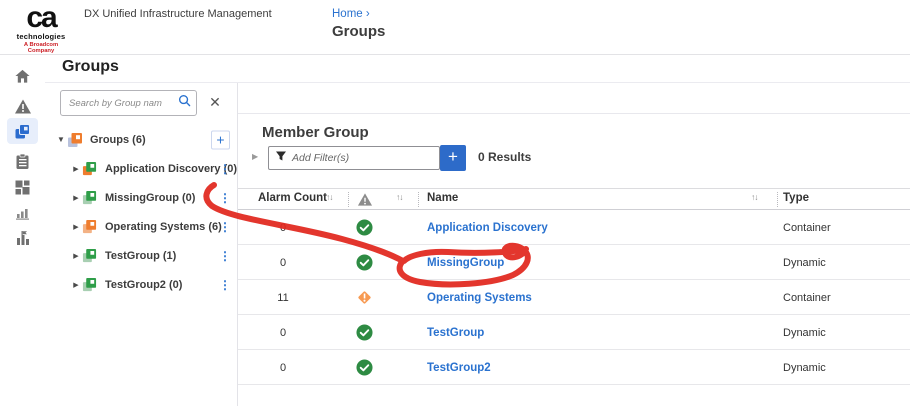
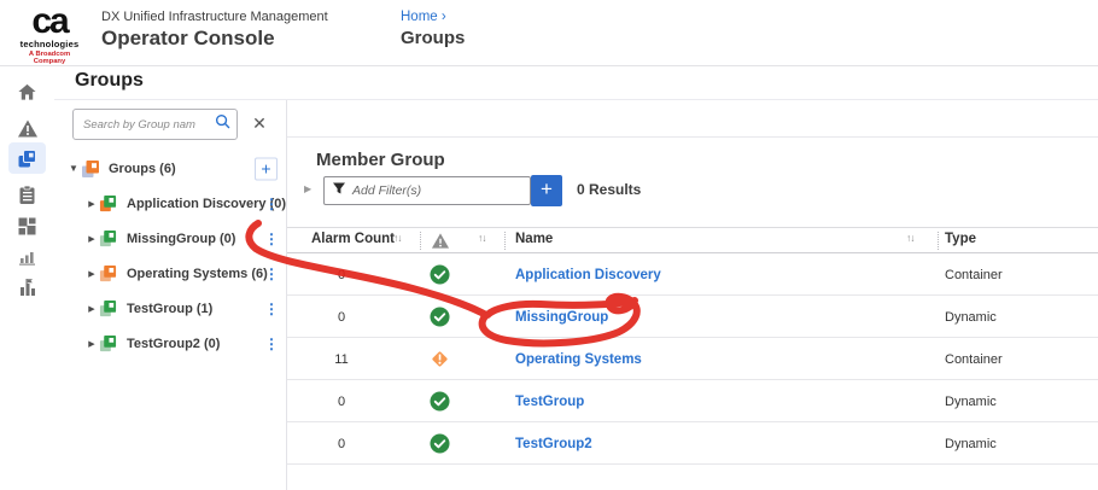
  ca
  technologies
  DX Unified Infrastructure Management
+ Operator Console
  Home ›
  Groups
  Groups
  Search by Group nam
  ✕
  ▼
  Groups (6)
  +
  Application Discovery (0)
  ⋮
  MissingGroup (0)
  ⋮
  Operating Systems (6)
  ⋮
  TestGroup (1)
  ⋮
  TestGroup2 (0)
  ⋮
  Member Group
  ▶
  Add Filter(s)
  +
  0 Results
  Alarm Count
  ↑↓
  ↑↓
  Name
  ↑↓
  Type
  Application Discovery
  Container
  0
  MissingGroup
  Dynamic
  11
  Operating Systems
  Container
  0
  TestGroup
  Dynamic
  0
  TestGroup2
  Dynamic
